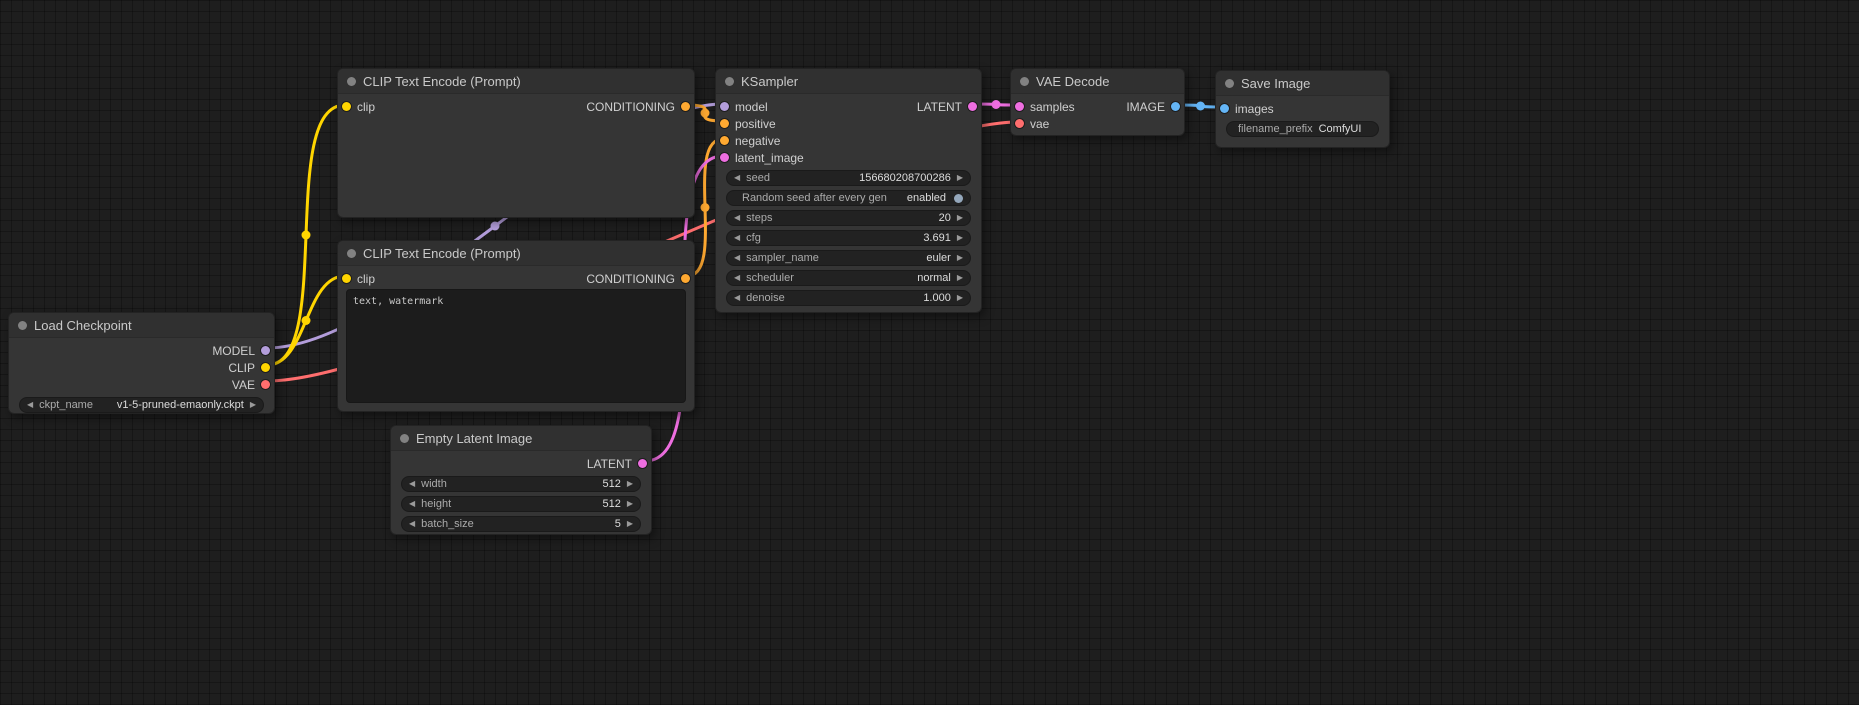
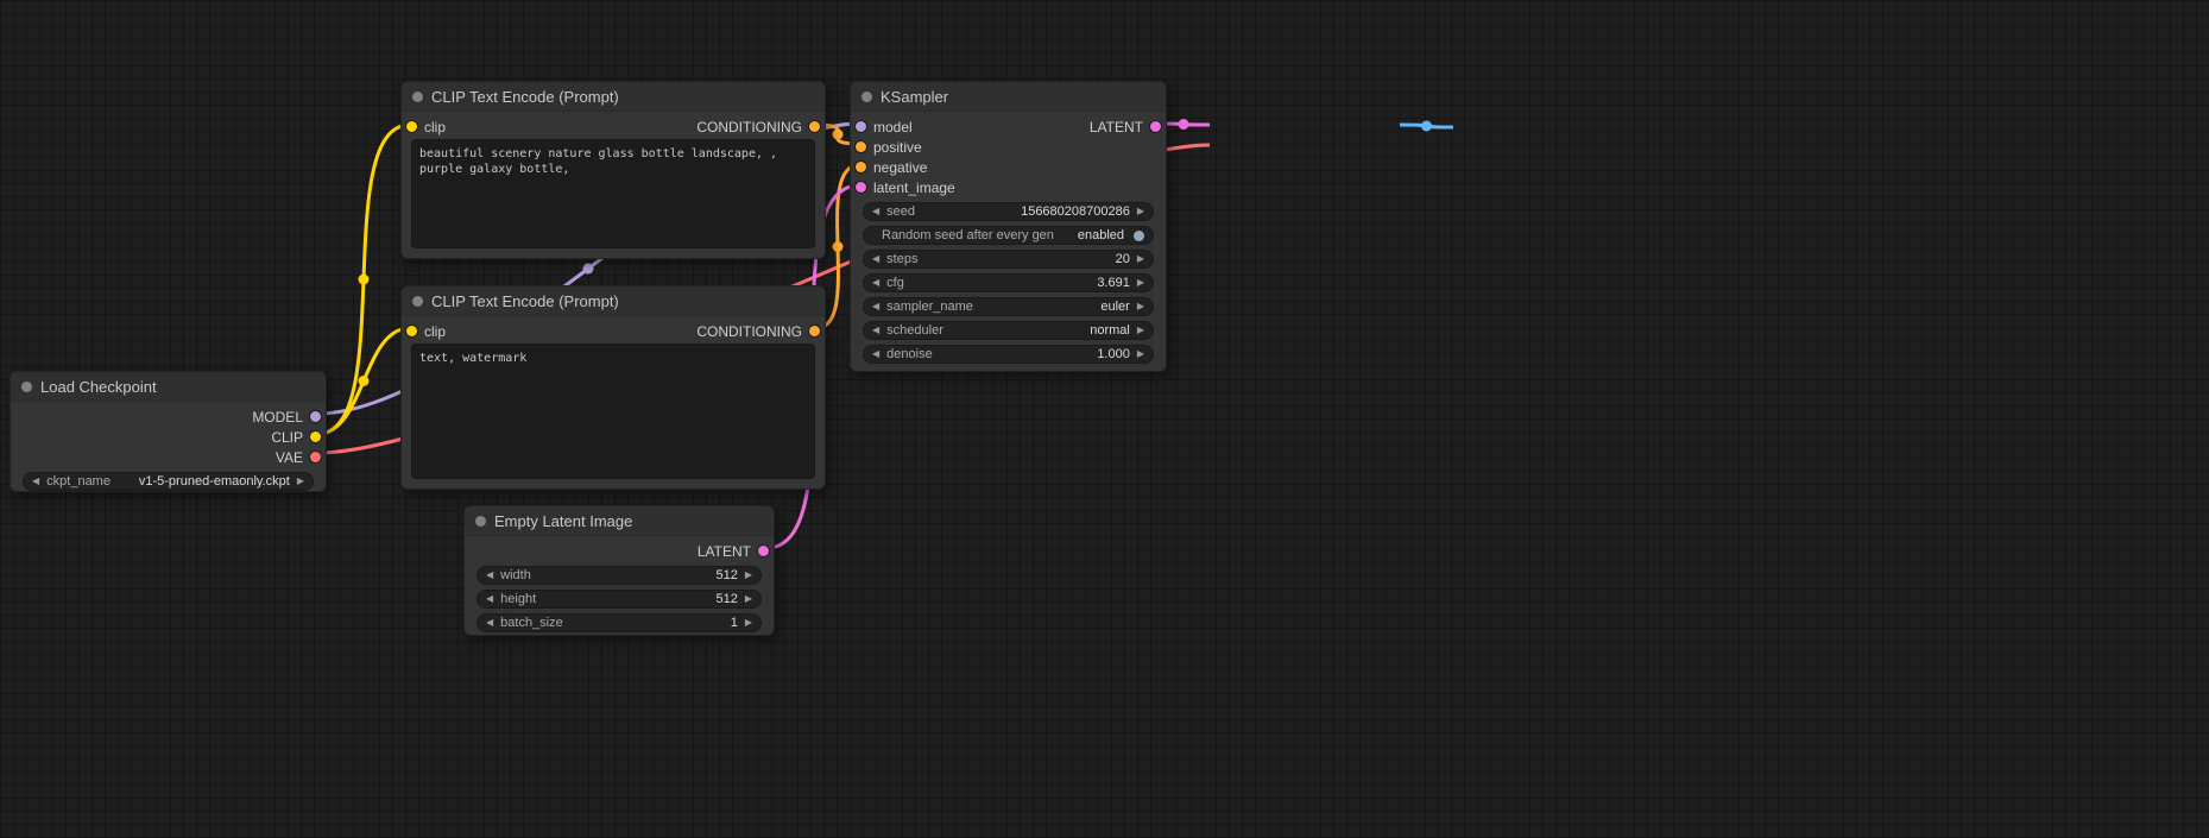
  Load Checkpoint
  MODEL
  CLIP
  VAE
  ◀
  ckpt_name
  v1-5-pruned-emaonly.ckpt
  ▶
  CLIP Text Encode (Prompt)
  clip
  CONDITIONING
+ beautiful scenery nature glass bottle landscape, , purple galaxy bottle,
  CLIP Text Encode (Prompt)
  clip
  CONDITIONING
  text, watermark
  Empty Latent Image
  LATENT
  ◀
  width
  512
  ▶
  ◀
  height
  512
  ▶
  ◀
  batch_size
- 5
+ 1
  ▶
  KSampler
  model
  positive
  negative
  latent_image
  LATENT
  ◀
  seed
  156680208700286
  ▶
  Random seed after every gen
  enabled
  ◀
  steps
  20
  ▶
  ◀
  cfg
  3.691
  ▶
  ◀
  sampler_name
  euler
  ▶
  ◀
  scheduler
  normal
  ▶
  ◀
  denoise
  1.000
  ▶
- VAE Decode
- samples
- vae
- IMAGE
- Save Image
- images
- filename_prefix
- ComfyUI
